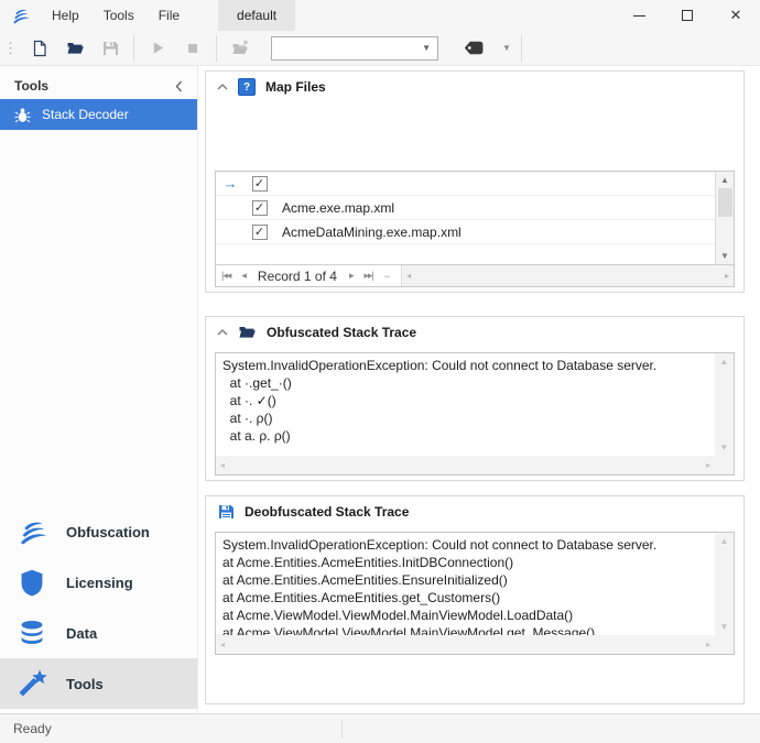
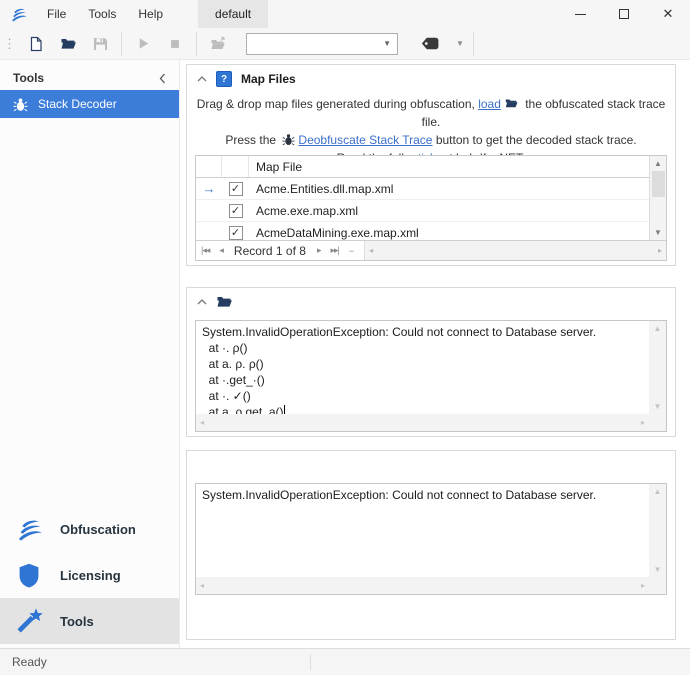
- Help
+ File
  Tools
- File
+ Help
  default
  ✕
  ⋮
  ▼
  ▼
  Tools
  Stack Decoder
  Obfuscation
  Licensing
- Data
  Tools
  ?
  Map Files
+ Drag & drop map files generated during obfuscation, load the obfuscated stack trace file.
+ Press the Deobfuscate Stack Trace button to get the decoded stack trace.
+ Map File
  →
  ✓
+ Acme.Entities.dll.map.xml
  ✓
  Acme.exe.map.xml
  ✓
  AcmeDataMining.exe.map.xml
  ▲
  ▼
  |◂◂
  ◂
- Record 1 of 4
+ Record 1 of 8
  ▸
  ▸▸|
  −
  ◂
  ▸
- Obfuscated Stack Trace
  System.InvalidOperationException: Could not connect to Database server.
- at ·.get_·()
+ at ·. ρ()
- at ·. ✓()
+ at a. ρ. ρ()
- at ·. ρ()
+ at ·.get_·()
- at a. ρ. ρ()
+ at ·. ✓()
+ at a. ρ.get_a()
  ▲
  ▼
  ◂
  ▸
- Deobfuscated Stack Trace
  System.InvalidOperationException: Could not connect to Database server.
- at Acme.Entities.AcmeEntities.InitDBConnection()
- at Acme.Entities.AcmeEntities.EnsureInitialized()
- at Acme.Entities.AcmeEntities.get_Customers()
- at Acme.ViewModel.ViewModel.MainViewModel.LoadData()
- at Acme.ViewModel.ViewModel.MainViewModel.get_Message()
  ▲
  ▼
  ◂
  ▸
  Ready
